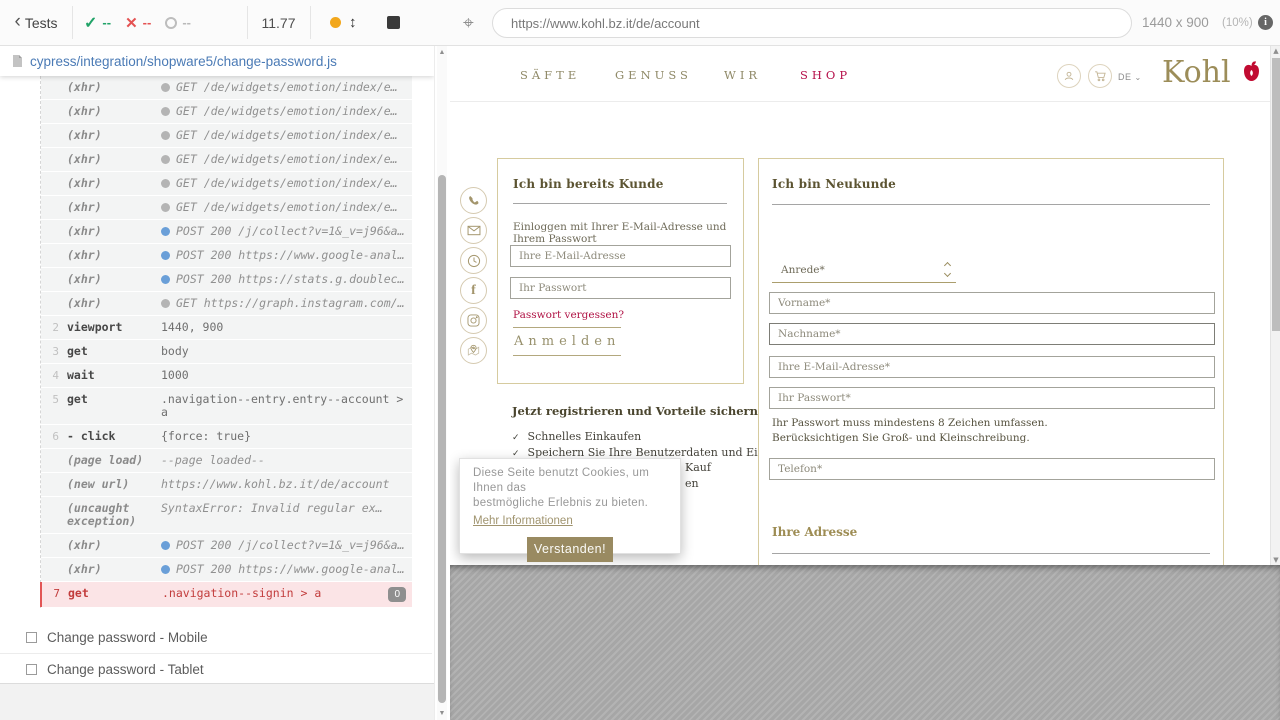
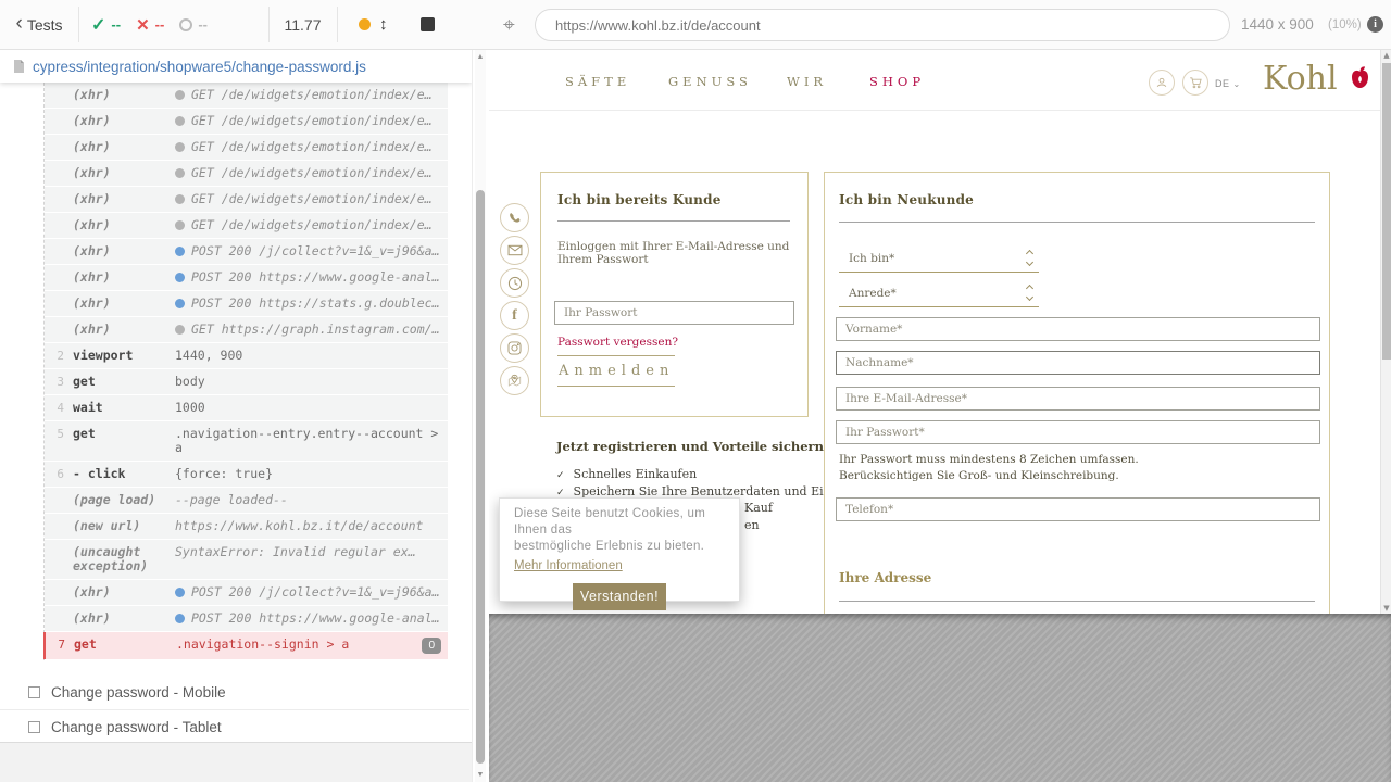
  ‹
  Tests
  ✓
  --
  ✕
  --
  --
  11.77
  ↕
  ⌖
  https://www.kohl.bz.it/de/account
  1440 x 900
  (10%)
  i
  cypress/integration/shopware5/change-password.js
  (xhr)
  GET /de/widgets/emotion/index/e…
  (xhr)
  GET /de/widgets/emotion/index/e…
  (xhr)
  GET /de/widgets/emotion/index/e…
  (xhr)
  GET /de/widgets/emotion/index/e…
  (xhr)
  GET /de/widgets/emotion/index/e…
  (xhr)
  GET /de/widgets/emotion/index/e…
  (xhr)
  POST 200 /j/collect?v=1&_v=j96&aip
  (xhr)
  POST 200 https://www.google-analyt
  (xhr)
  POST 200 https://stats.g.doublecli
  (xhr)
  GET https://graph.instagram.com/me
  2
  viewport
  1440, 900
  3
  get
  body
  4
  wait
  1000
  5
  get
  .navigation--entry.entry--account > a
  6
  - click
  {force: true}
  (page load)
  --page loaded--
  (new url)
  https://www.kohl.bz.it/de/account
  (uncaught exception)
  SyntaxError: Invalid regular ex…
  (xhr)
  POST 200 /j/collect?v=1&_v=j96&aip
  (xhr)
  POST 200 https://www.google-analyt
  7
  get
  .navigation--signin > a
  0
  Change password - Mobile
  Change password - Tablet
  SÄFTE
  GENUSS
  WIR
  SHOP
  DE ⌄
  Kohl
  f
  Ich bin bereits Kunde
  Einloggen mit Ihrer E-Mail-Adresse und Ihrem Passwort
- Ihre E-Mail-Adresse
  Ihr Passwort
  Passwort vergessen?
  Anmelden
  Jetzt registrieren und Vorteile sichern
  ✓ Schnelles Einkaufen
  ✓ Speichern Sie Ihre Benutzerdaten und Ei
  Kauf
  en
  Diese Seite benutzt Cookies, um Ihnen das
  bestmögliche Erlebnis zu bieten.
  Mehr Informationen
  Verstanden!
  Ich bin Neukunde
+ Ich bin*
  Anrede*
  Vorname*
  Nachname*
  Ihre E-Mail-Adresse*
  Ihr Passwort*
  Ihr Passwort muss mindestens 8 Zeichen umfassen.
  Berücksichtigen Sie Groß- und Kleinschreibung.
  Telefon*
  Ihre Adresse
  ▲
  ▼
